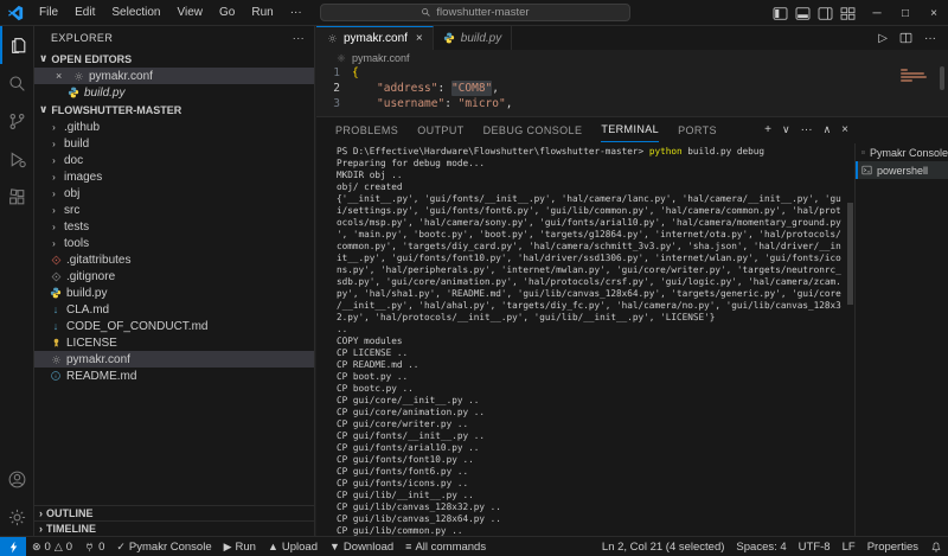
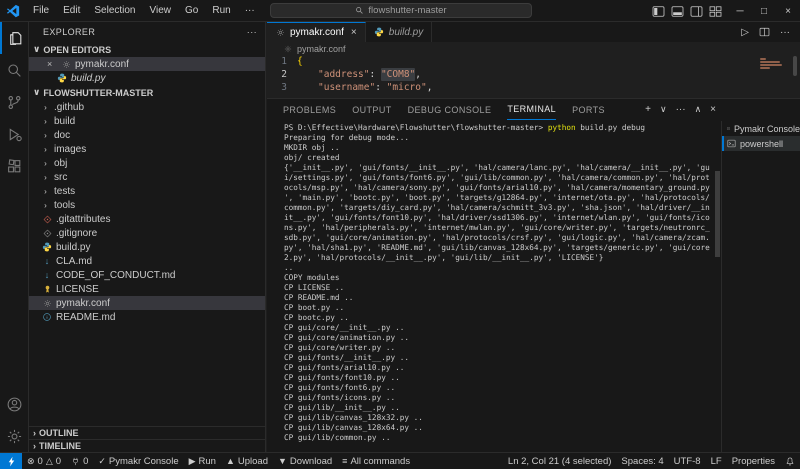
  File
  Edit
  Selection
  View
  Go
  Run
  ···
  flowshutter-master
  ─
  □
  ×
  EXPLORER
  ···
  ∨
  OPEN EDITORS
  ×
  pymakr.conf
  build.py
  ∨
  FLOWSHUTTER-MASTER
  ›
  .github
  ›
  build
  ›
  doc
  ›
  images
  ›
  obj
  ›
  src
  ›
  tests
  ›
  tools
  .gitattributes
  .gitignore
  build.py
  ↓
  CLA.md
  ↓
  CODE_OF_CONDUCT.md
  LICENSE
  pymakr.conf
  README.md
  ›
  OUTLINE
  ›
  TIMELINE
  pymakr.conf
  ×
  build.py
  ▷
  ···
  pymakr.conf
  1
  {
  2
  "address"
  :
  "COM8"
  ,
  3
  "username"
  :
  "micro"
  ,
  PROBLEMS
  OUTPUT
  DEBUG CONSOLE
  TERMINAL
  PORTS
  +
  ∨
  ···
  ∧
  ×
  PS D:\Effective\Hardware\Flowshutter\flowshutter-master> python build.py debug
  Preparing for debug mode...
  MKDIR obj ..
  obj/ created
  {'__init__.py', 'gui/fonts/__init__.py', 'hal/camera/lanc.py', 'hal/camera/__init__.py', 'gu
  i/settings.py', 'gui/fonts/font6.py', 'gui/lib/common.py', 'hal/camera/common.py', 'hal/prot
  ocols/msp.py', 'hal/camera/sony.py', 'gui/fonts/arial10.py', 'hal/camera/momentary_ground.py
  ', 'main.py', 'bootc.py', 'boot.py', 'targets/g12864.py', 'internet/ota.py', 'hal/protocols/
  common.py', 'targets/diy_card.py', 'hal/camera/schmitt_3v3.py', 'sha.json', 'hal/driver/__in
  it__.py', 'gui/fonts/font10.py', 'hal/driver/ssd1306.py', 'internet/wlan.py', 'gui/fonts/ico
  ns.py', 'hal/peripherals.py', 'internet/mwlan.py', 'gui/core/writer.py', 'targets/neutronrc_
  sdb.py', 'gui/core/animation.py', 'hal/protocols/crsf.py', 'gui/logic.py', 'hal/camera/zcam.
  py', 'hal/sha1.py', 'README.md', 'gui/lib/canvas_128x64.py', 'targets/generic.py', 'gui/core
- /__init__.py', 'hal/ahal.py', 'targets/diy_fc.py', 'hal/camera/no.py', 'gui/lib/canvas_128x3
  2.py', 'hal/protocols/__init__.py', 'gui/lib/__init__.py', 'LICENSE'}
  ..
  COPY modules
  CP LICENSE ..
  CP README.md ..
  CP boot.py ..
  CP bootc.py ..
  CP gui/core/__init__.py ..
  CP gui/core/animation.py ..
  CP gui/core/writer.py ..
  CP gui/fonts/__init__.py ..
  CP gui/fonts/arial10.py ..
  CP gui/fonts/font10.py ..
  CP gui/fonts/font6.py ..
  CP gui/fonts/icons.py ..
  CP gui/lib/__init__.py ..
  CP gui/lib/canvas_128x32.py ..
  CP gui/lib/canvas_128x64.py ..
  CP gui/lib/common.py ..
  Pymakr Console
  powershell
  ⊗
  0
  △
  0
  0
  ✓
  Pymakr Console
  ▶
  Run
  ▲
  Upload
  ▼
  Download
  ≡
  All commands
  Ln 2, Col 21 (4 selected)
  Spaces: 4
  UTF-8
  LF
  Properties
